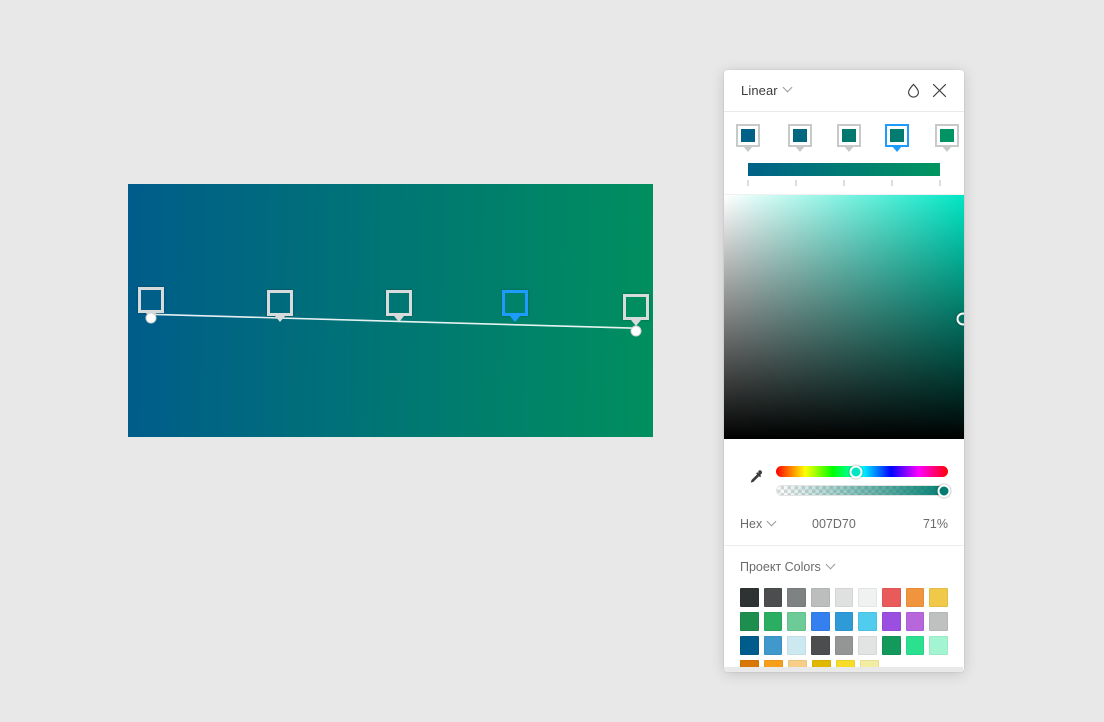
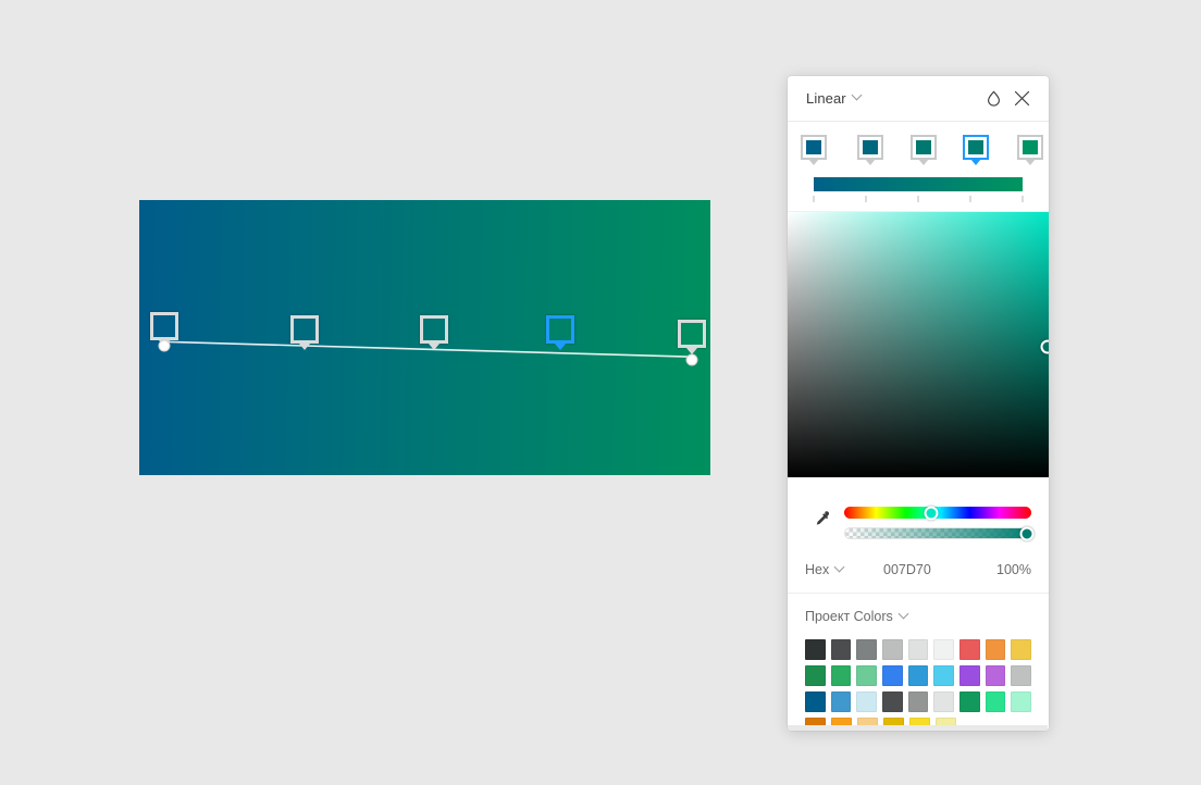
  Linear
  Hex
  007D70
- 71%
+ 100%
  Проект Colors
